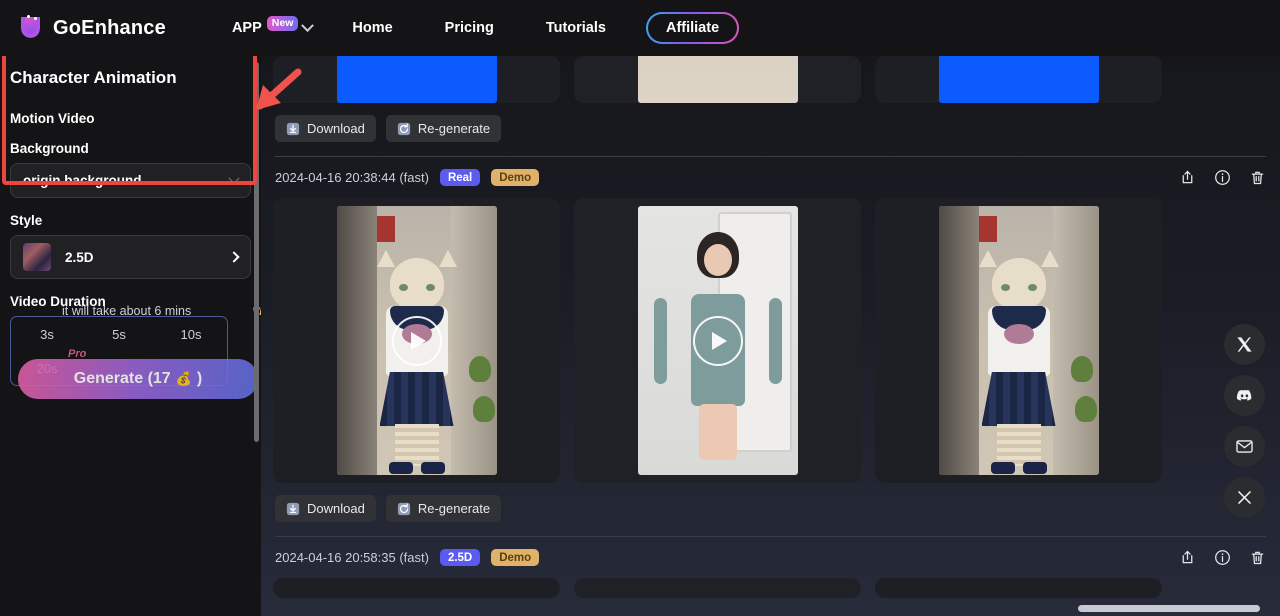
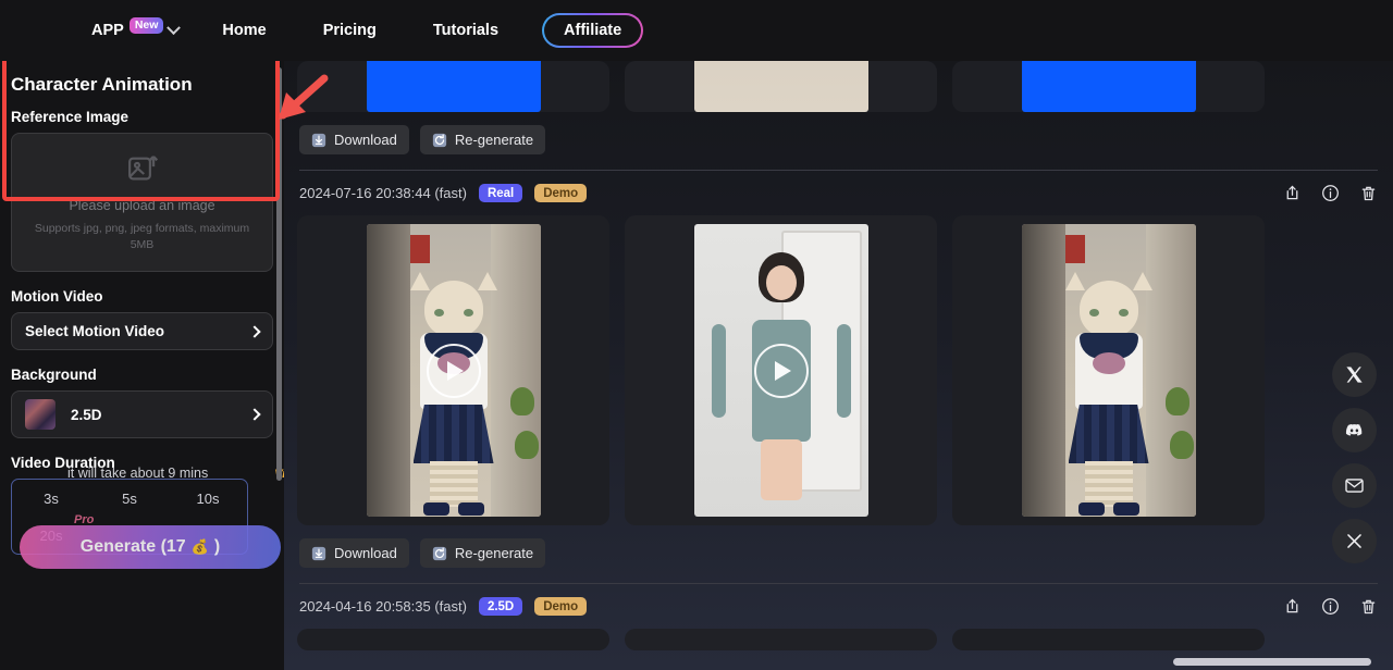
- GoEnhance
  APP
  New
  Home
  Pricing
  Tutorials
  Affiliate
  Character Animation
+ Reference Image
+ Please upload an image
+ Supports jpg, png, jpeg formats, maximum 5MB
  Motion Video
+ Select Motion Video
  Background
- origin background
- Style
  2.5D
  Video Duration
- it will take about 6 mins
+ it will take about 9 mins
  3s
  5s
  10s
  20s
  Pro
  Generate (17
  💰
  )
  Download
  Re-generate
- 2024-04-16 20:38:44 (fast)
+ 2024-07-16 20:38:44 (fast)
  Real
  Demo
  Download
  Re-generate
  2024-04-16 20:58:35 (fast)
  2.5D
  Demo
